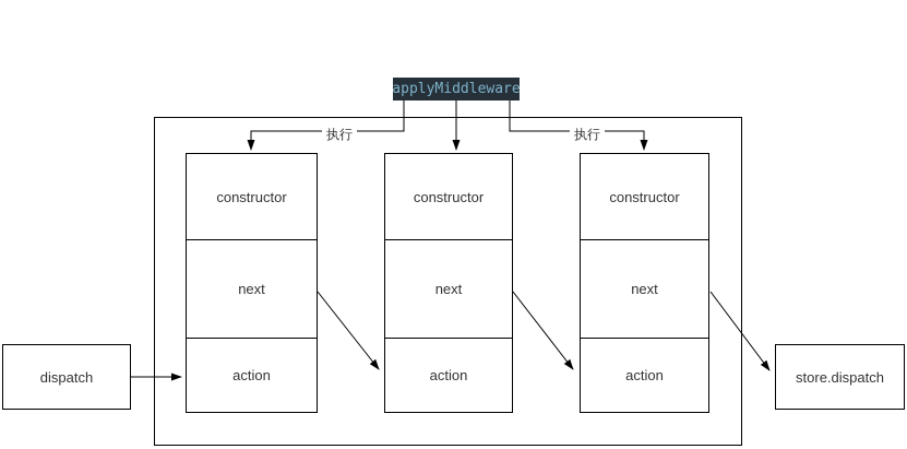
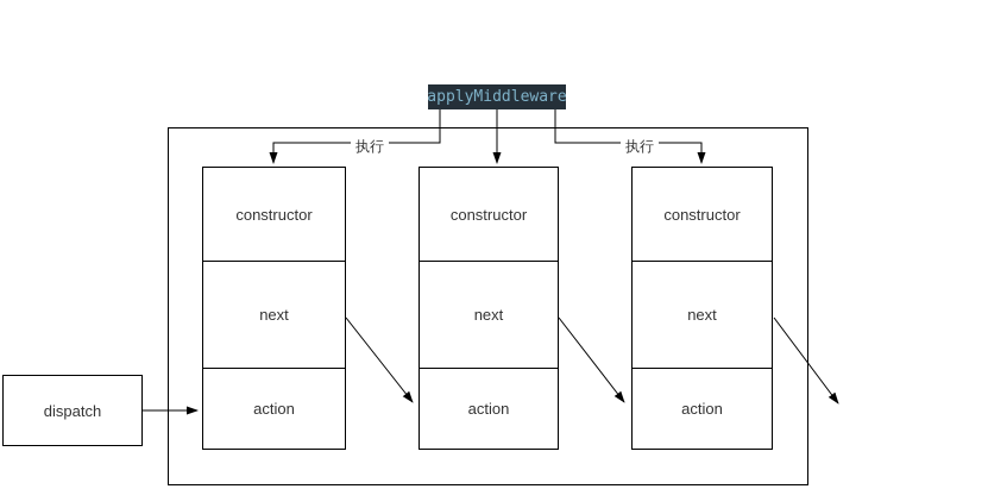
  applyMiddleware
  执行
  执行
  constructor
  next
  action
  constructor
  next
  action
  constructor
  next
  action
  dispatch
- store.dispatch
